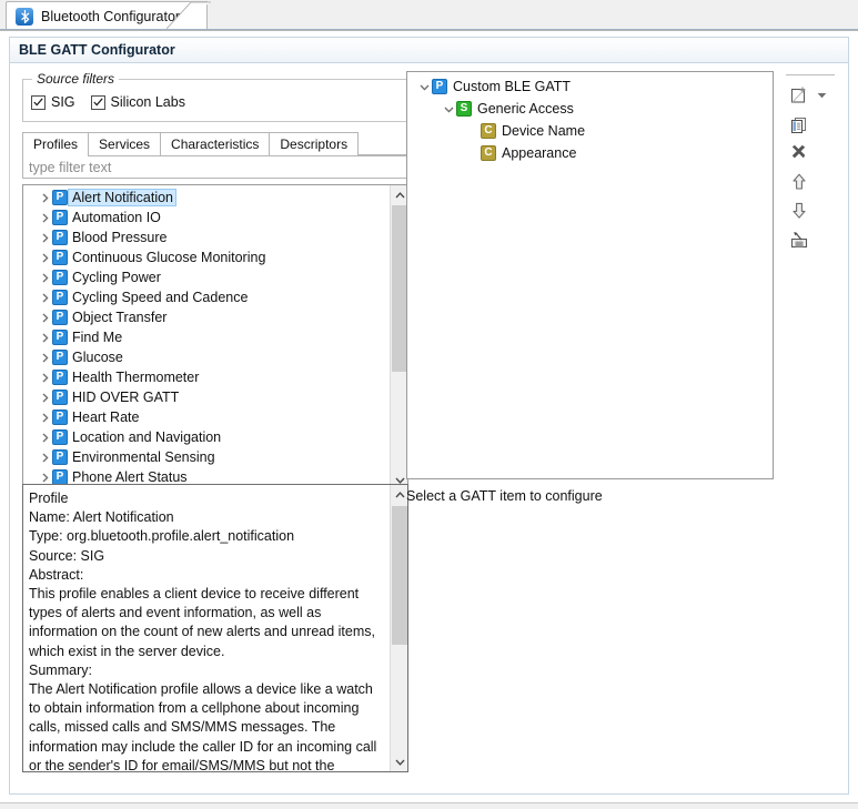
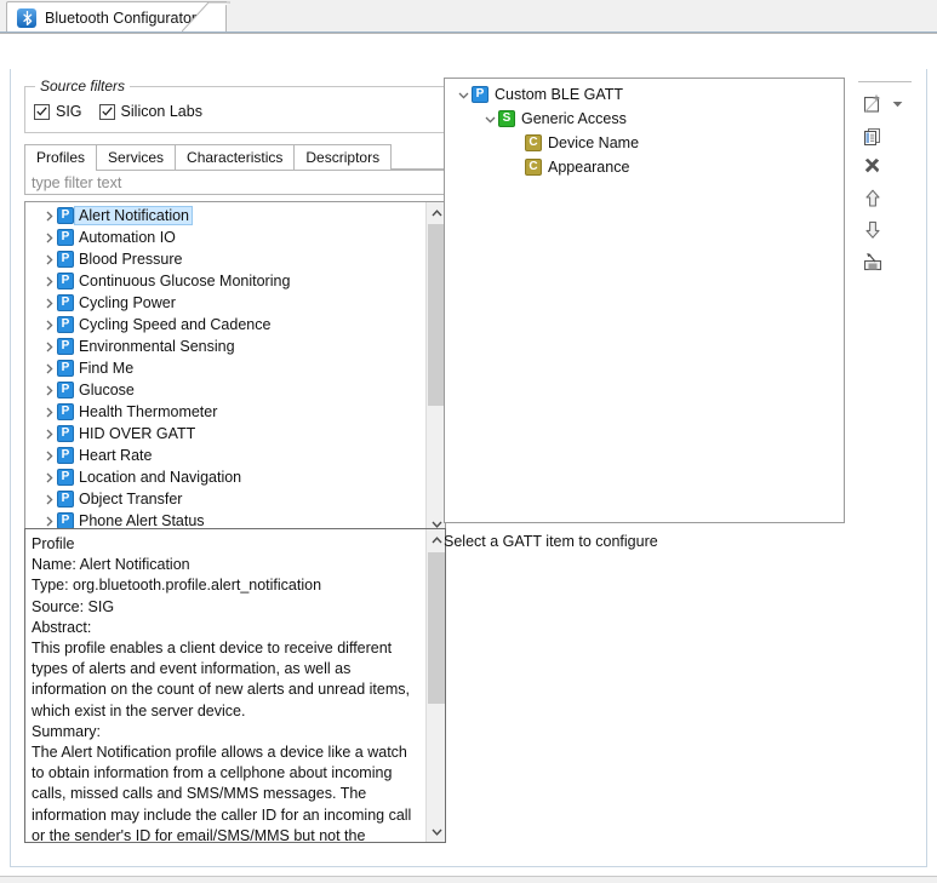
  Bluetooth Configurato
- BLE GATT Configurator
  Source filters
  SIG
  Silicon Labs
  Profiles
  Services
  Characteristics
  Descriptors
  type filter text
  P
  Alert Notification
  P
  Automation IO
  P
  Blood Pressure
  P
  Continuous Glucose Monitoring
  P
  Cycling Power
  P
  Cycling Speed and Cadence
  P
- Object Transfer
+ Environmental Sensing
  P
  Find Me
  P
  Glucose
  P
  Health Thermometer
  P
  HID OVER GATT
  P
  Heart Rate
  P
  Location and Navigation
  P
- Environmental Sensing
+ Object Transfer
  P
  Phone Alert Status
  Profile
  Name: Alert Notification
  Type: org.bluetooth.profile.alert_notification
  Source: SIG
  Abstract:
  This profile enables a client device to receive different types of alerts and event information, as well as information on the count of new alerts and unread items, which exist in the server device.
  Summary:
  The Alert Notification profile allows a device like a watch to obtain information from a cellphone about incoming calls, missed calls and SMS/MMS messages. The information may include the caller ID for an incoming call or the sender's ID for email/SMS/MMS but not the
  P
  Custom BLE GATT
  S
  Generic Access
  C
  Device Name
  C
  Appearance
  Select a GATT item to configure
